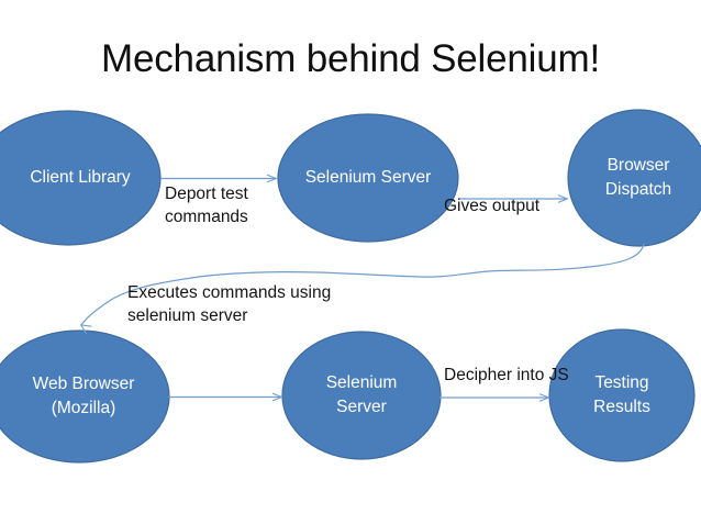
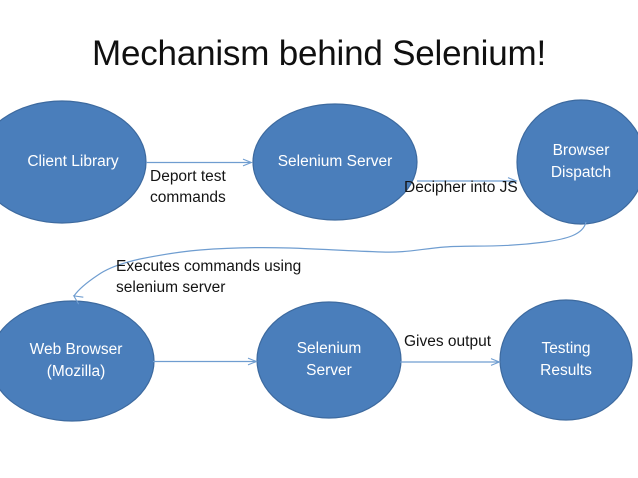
  Mechanism behind Selenium!
  Client Library
  Selenium Server
  Browser
  Dispatch
  Web Browser
  (Mozilla)
  Selenium
  Server
  Testing
  Results
  Deport test
  commands
- Gives output
+ Decipher into JS
  Executes commands using
  selenium server
- Decipher into JS
+ Gives output
